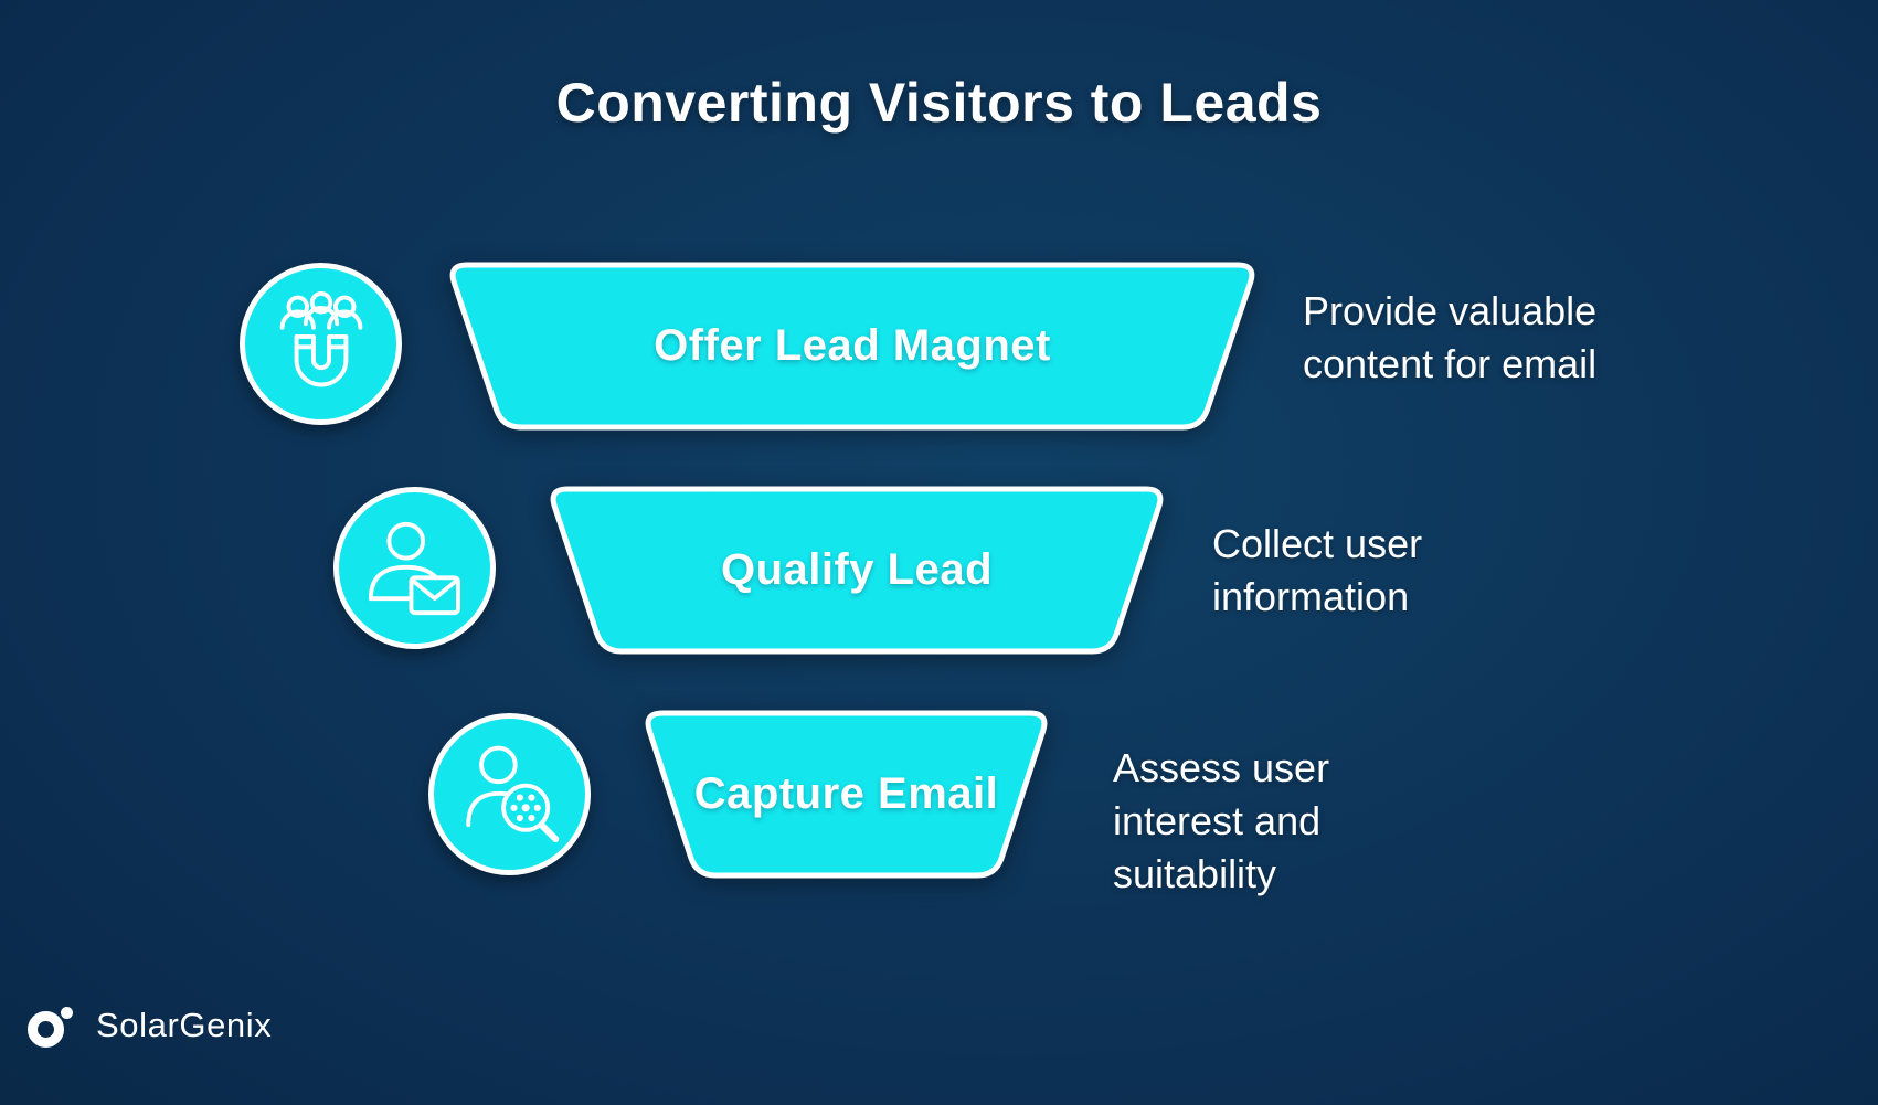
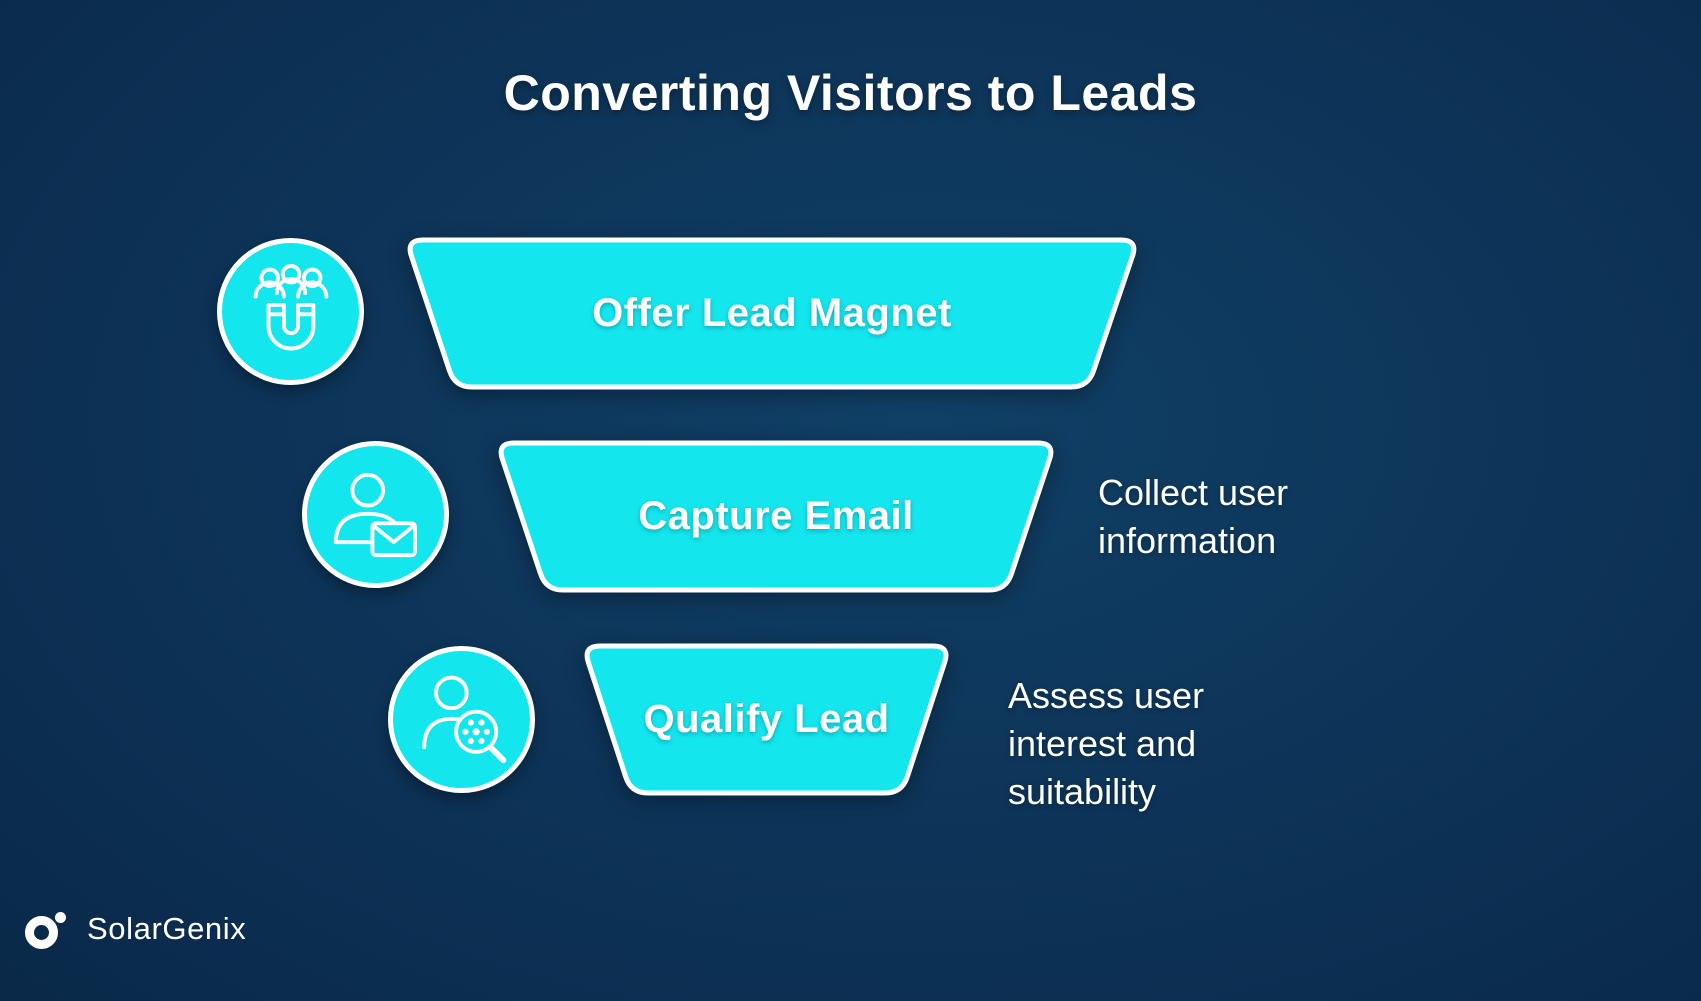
  Converting Visitors to Leads
  Offer Lead Magnet
- Provide valuable content for email
- Qualify Lead
+ Capture Email
  Collect user information
- Capture Email
+ Qualify Lead
  Assess user interest and suitability
  SolarGenix
